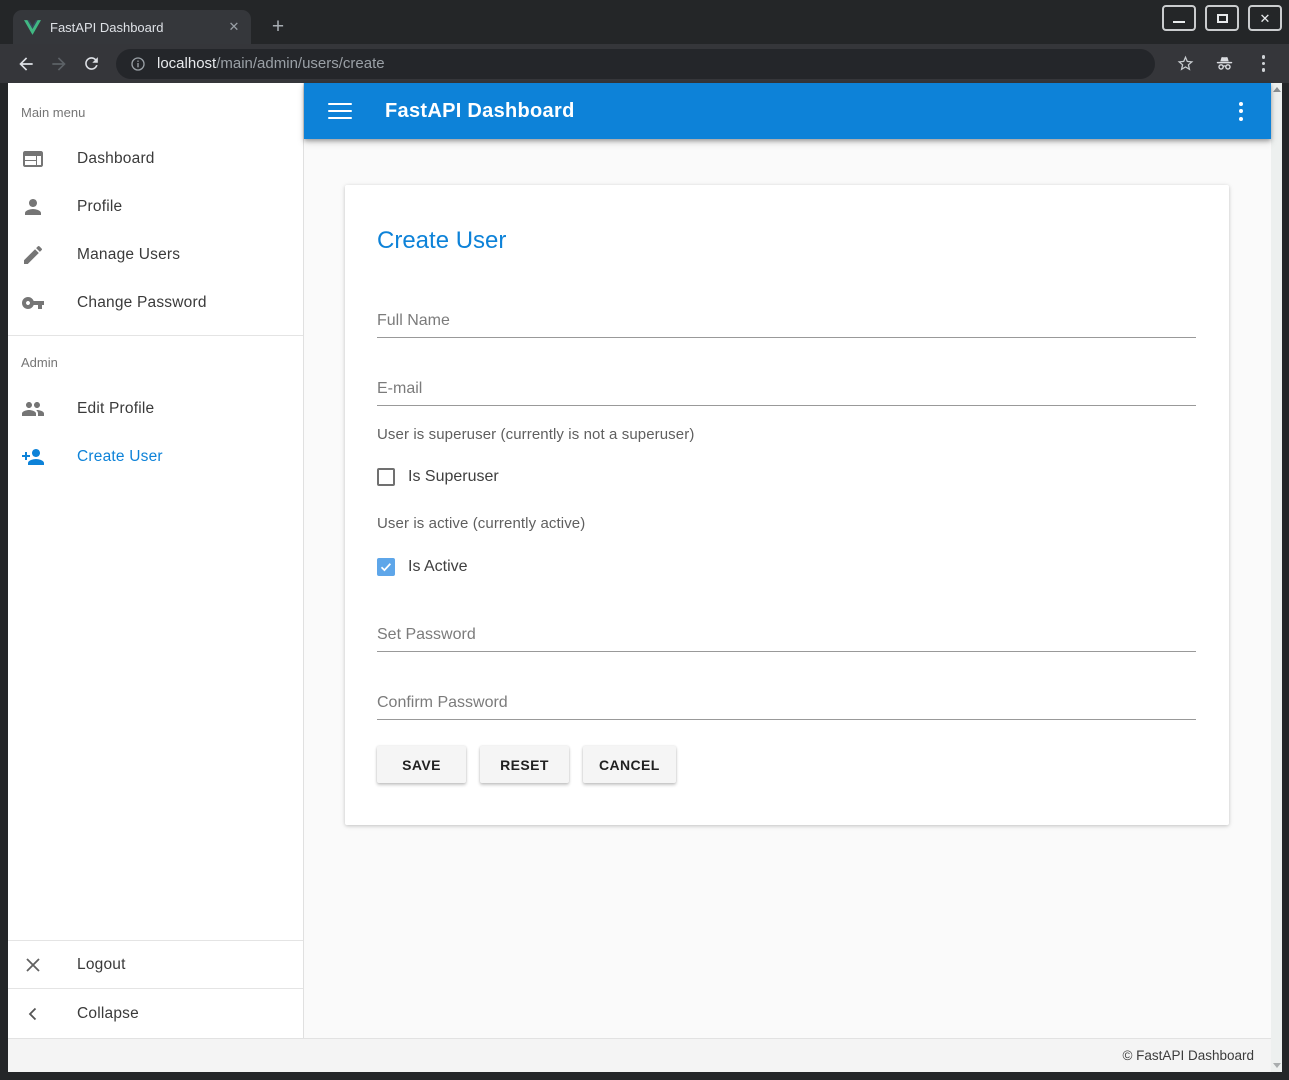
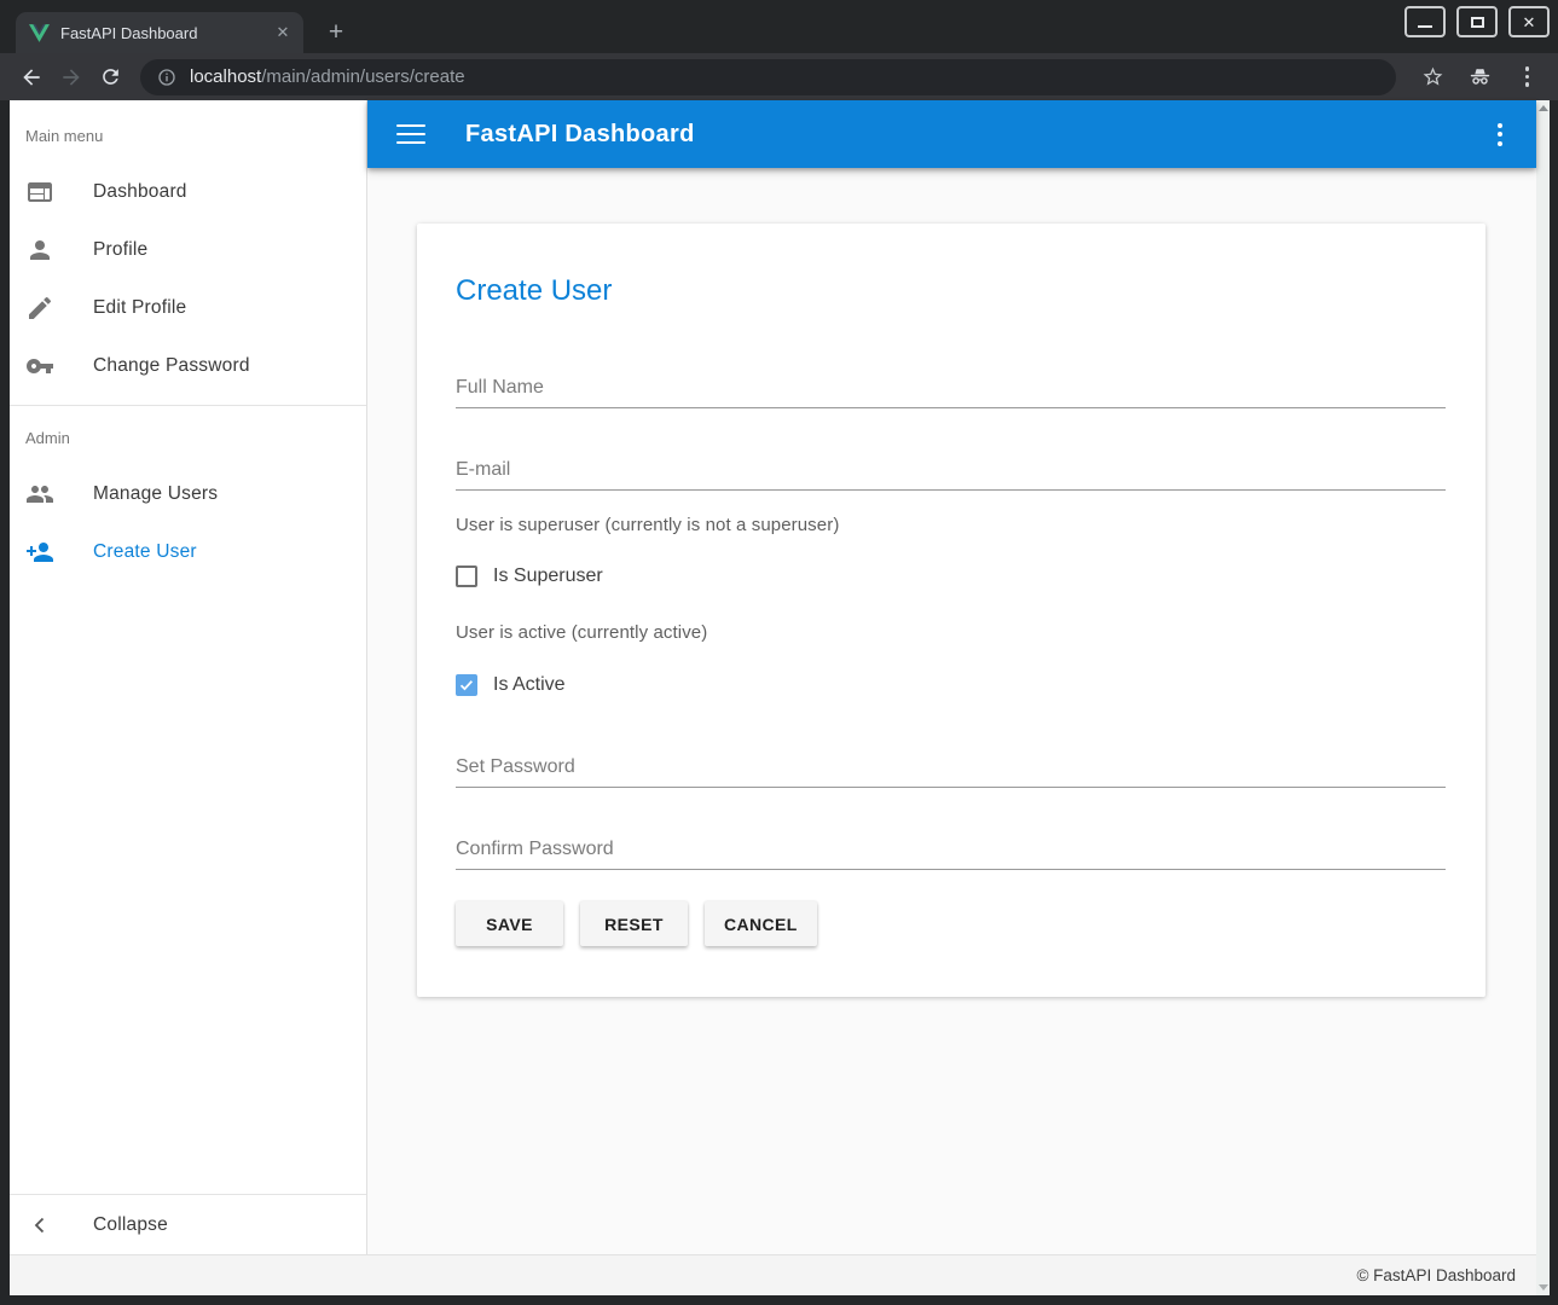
  FastAPI Dashboard
  ✕
  +
  ✕
  localhost/main/admin/users/create
  Main menu
  Dashboard
  Profile
- Manage Users
+ Edit Profile
  Change Password
  Admin
- Edit Profile
+ Manage Users
  Create User
- Logout
  Collapse
  FastAPI Dashboard
  Create User
  Full Name
  E-mail
  User is superuser (currently is not a superuser)
  Is Superuser
  User is active (currently active)
  Is Active
  Set Password
  Confirm Password
  SAVE
  RESET
  CANCEL
  © FastAPI Dashboard
